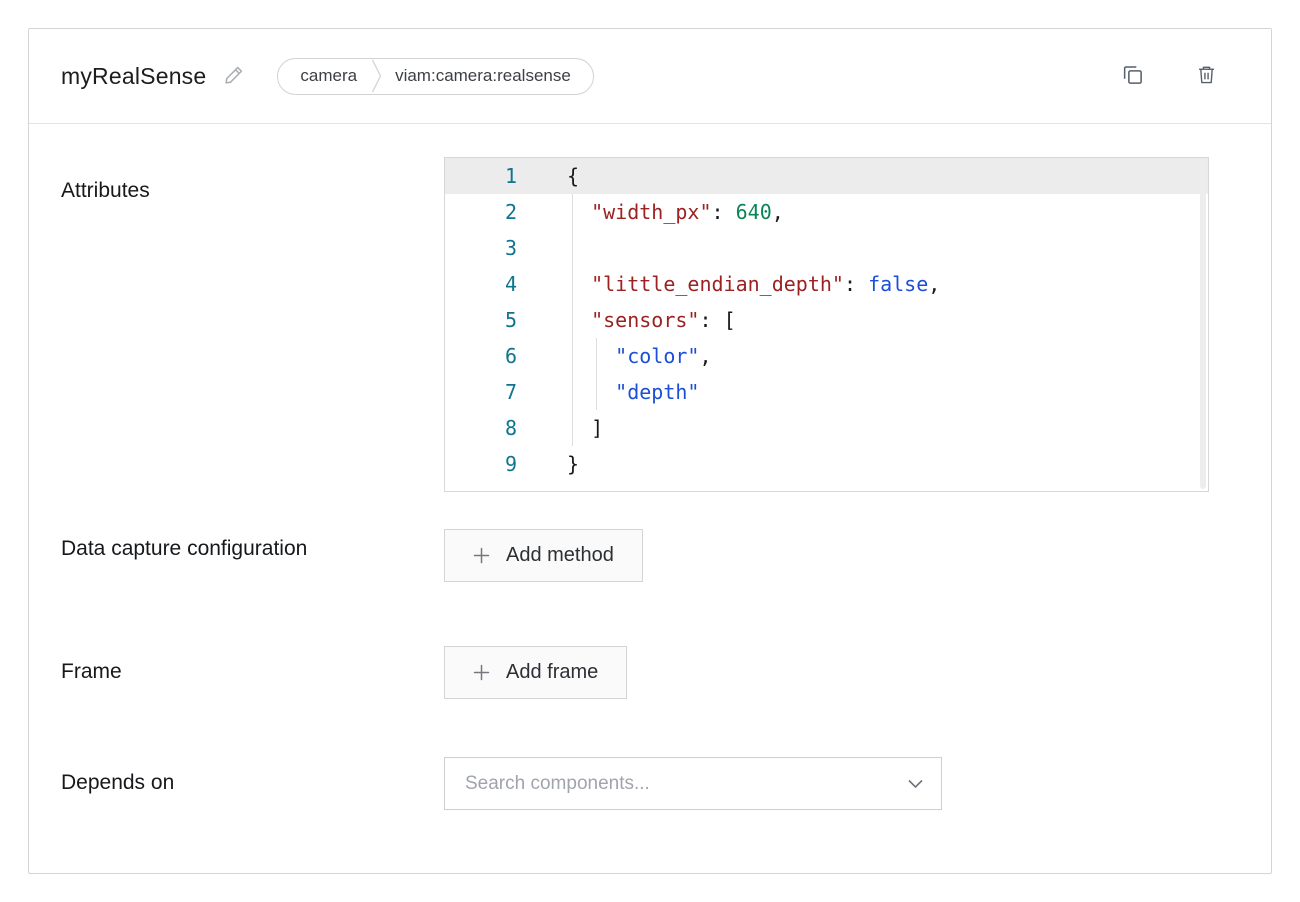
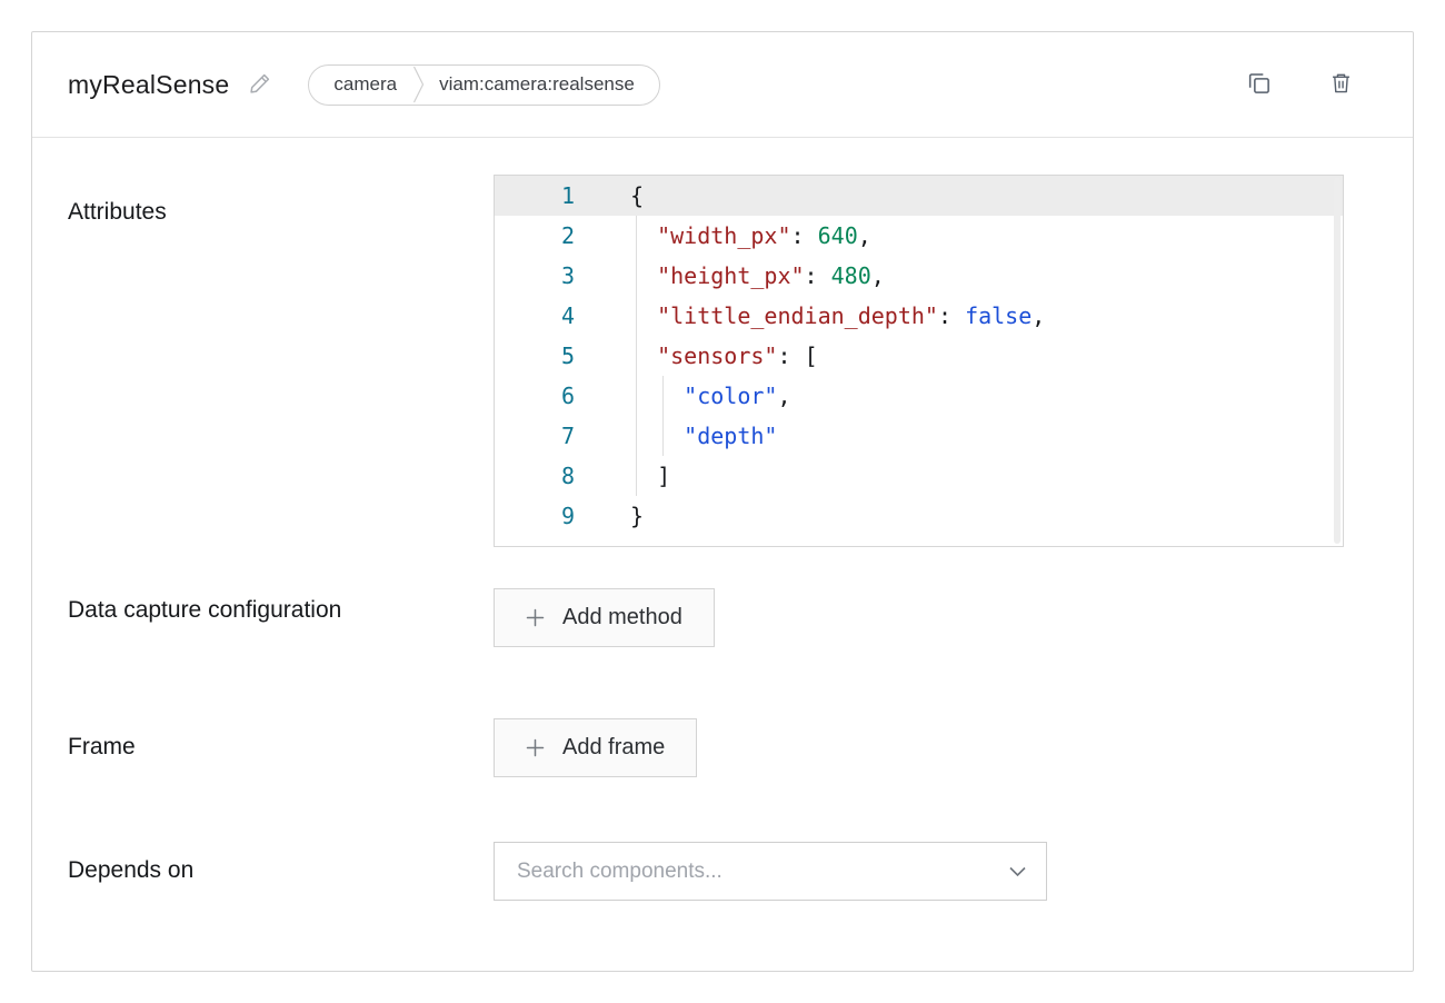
  myRealSense
  camera
  viam:camera:realsense
  Attributes
  1
  {
  2
  "width_px": 640,
  3
+ "height_px": 480,
  4
  "little_endian_depth": false,
  5
  "sensors": [
  6
  "color",
  7
  "depth"
  8
  ]
  9
  }
  Data capture configuration
  Add method
  Frame
  Add frame
  Depends on
  Search components...
